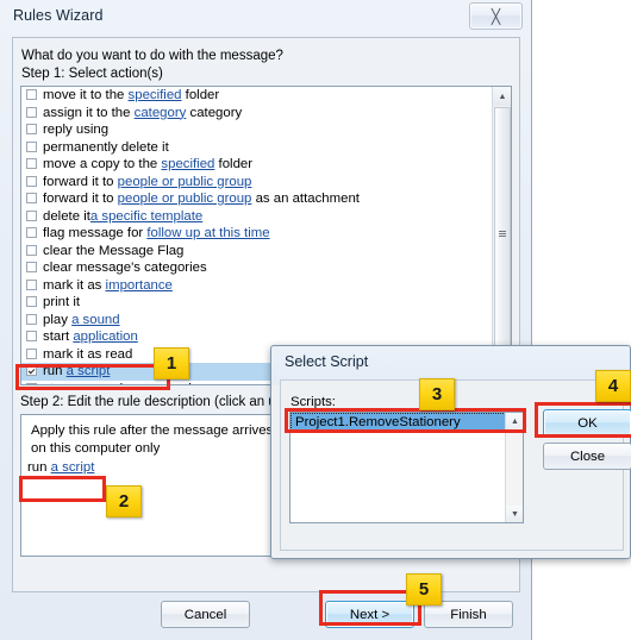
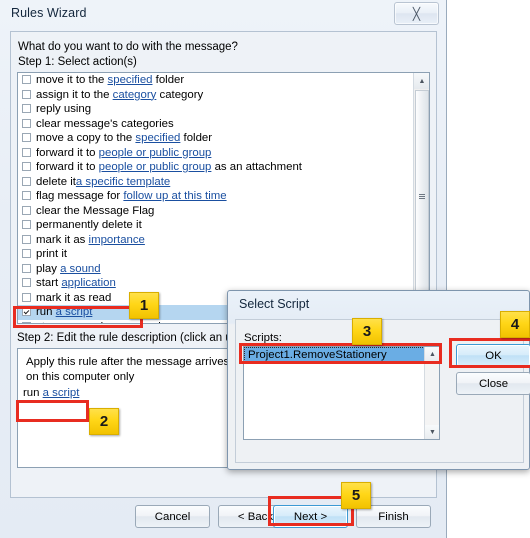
  Rules Wizard
  ╳
  What do you want to do with the message?
  Step 1: Select action(s)
  move it to the specified folder
  assign it to the category category
  reply using
- permanently delete it
+ clear message's categories
  move a copy to the specified folder
  forward it to people or public group
  forward it to people or public group as an attachment
  delete ita specific template
  flag message for follow up at this time
  clear the Message Flag
- clear message's categories
+ permanently delete it
  mark it as importance
  print it
  play a sound
  start application
  mark it as read
  run a script
  Step 2: Edit the rule description (click an
  Apply this rule after the message arrive
  on this computer only
  run a script
  Cancel
+ < Back
  Next >
  Finish
  Select Script
  Scripts:
  Project1.RemoveStationery
  OK
  Close
  1
  2
  3
  4
  5
